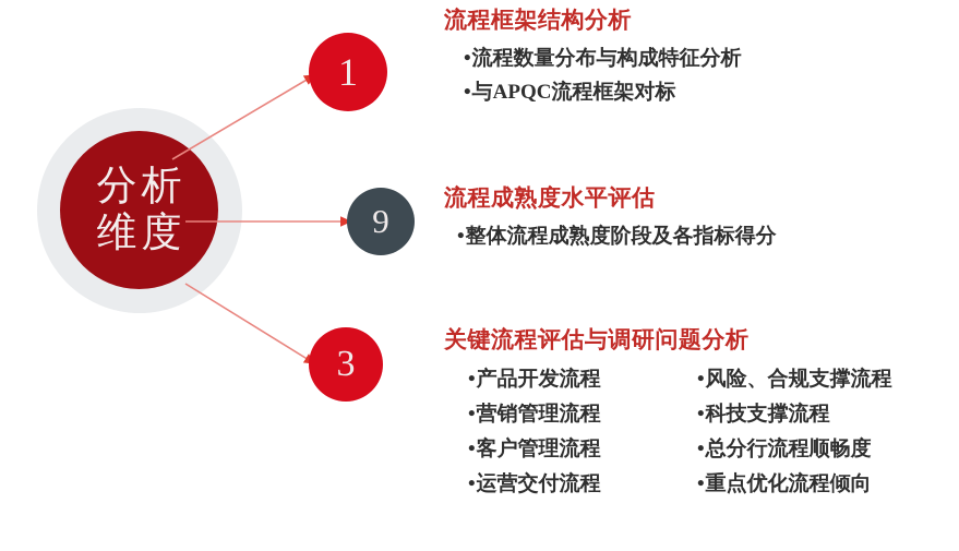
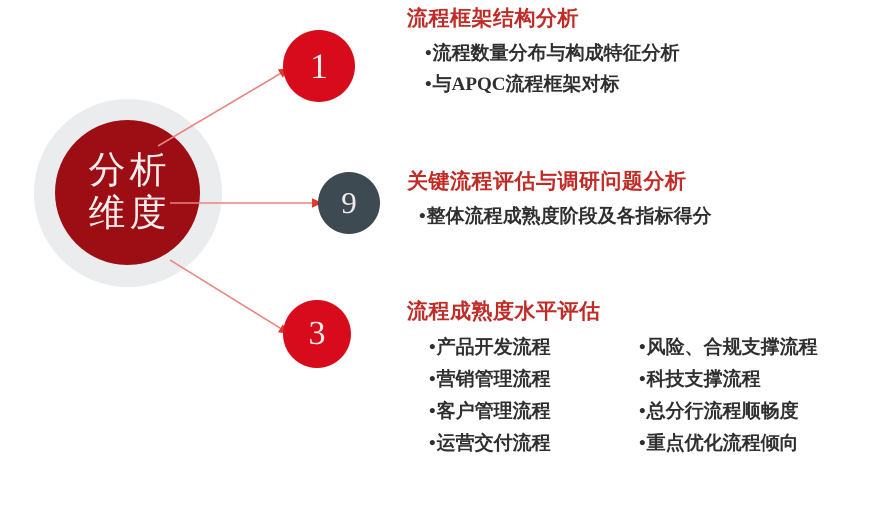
  分析
  维度
  1
  9
  3
  流程框架结构分析
  •流程数量分布与构成特征分析
  •与APQC流程框架对标
- 流程成熟度水平评估
+ 关键流程评估与调研问题分析
  •整体流程成熟度阶段及各指标得分
- 关键流程评估与调研问题分析
+ 流程成熟度水平评估
  •产品开发流程
  •营销管理流程
  •客户管理流程
  •运营交付流程
  •风险、合规支撑流程
  •科技支撑流程
  •总分行流程顺畅度
  •重点优化流程倾向
